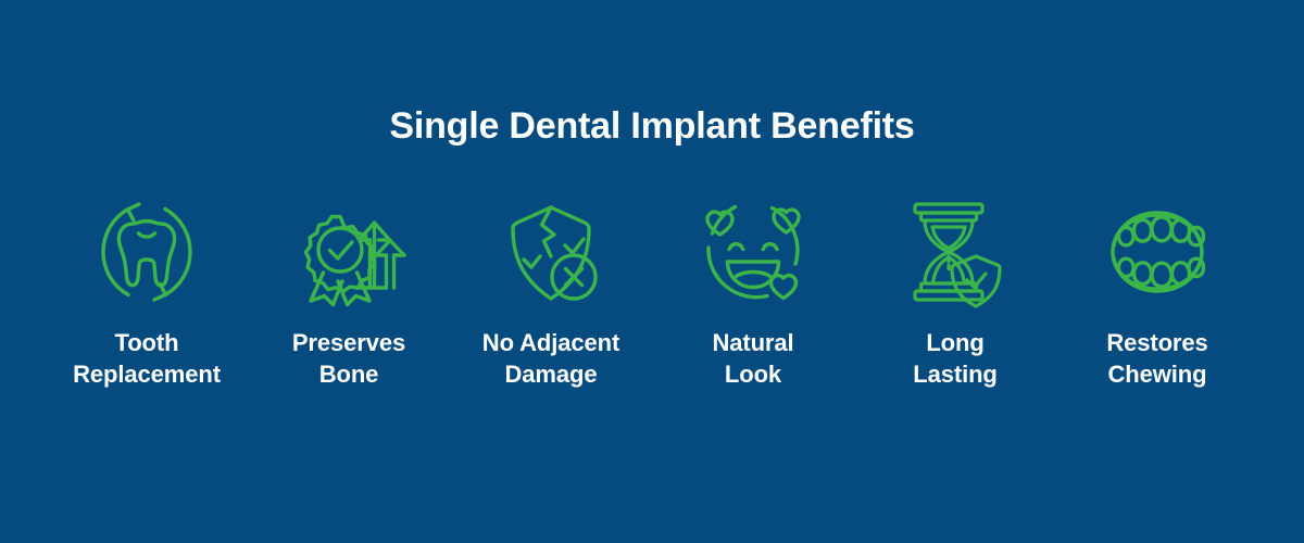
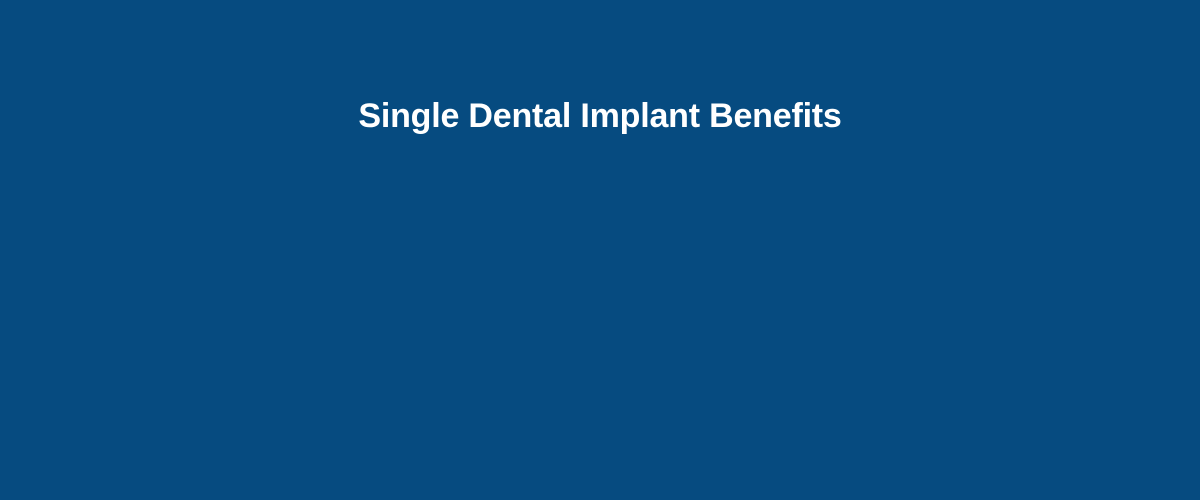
  Single Dental Implant Benefits
- Tooth
- Replacement
- Preserves
- Bone
- No Adjacent
- Damage
- Natural
- Look
- Long
- Lasting
- Restores
- Chewing
